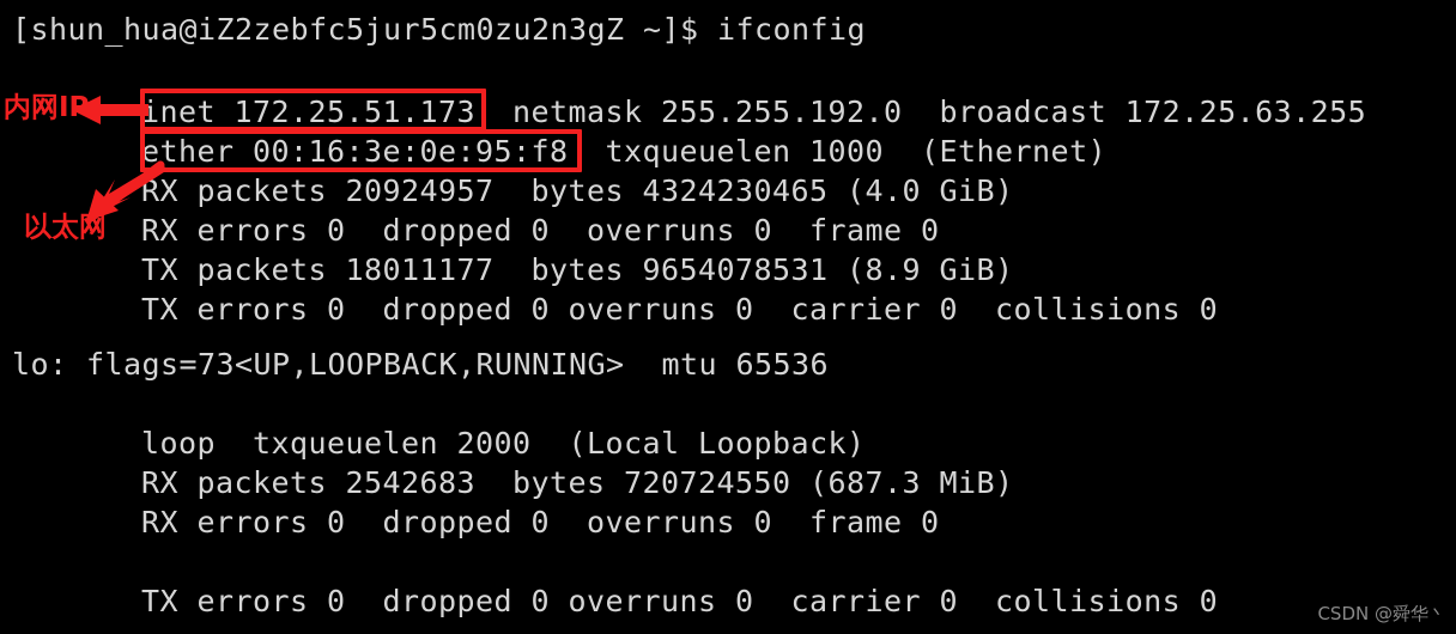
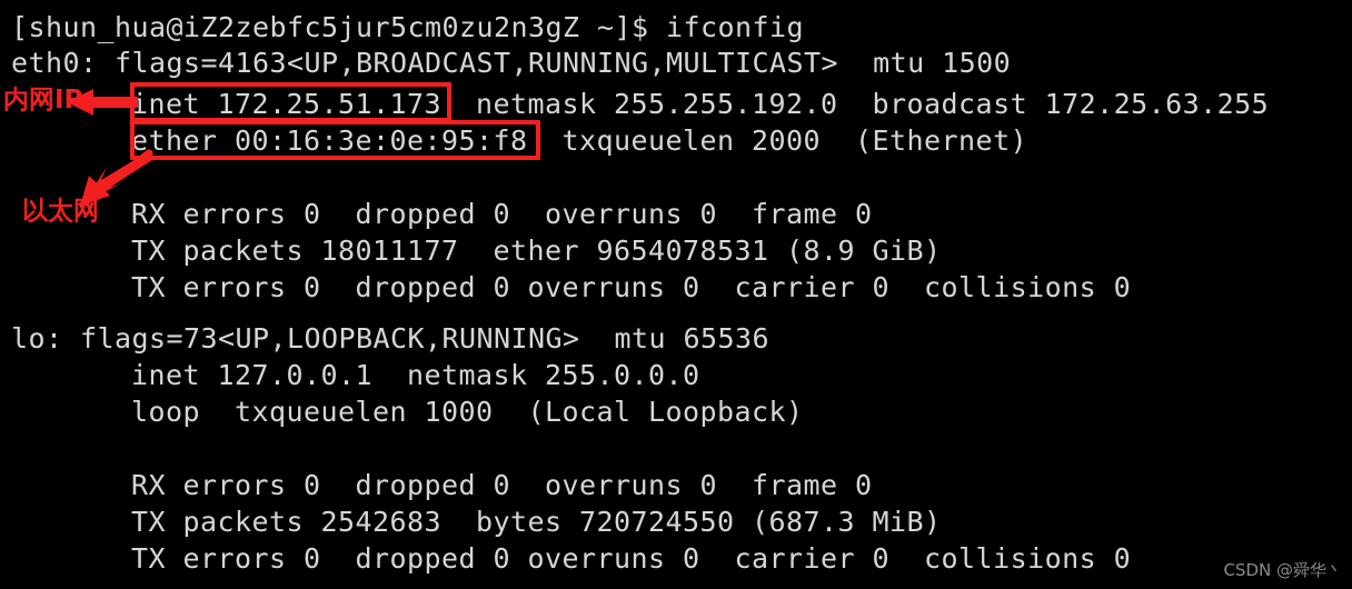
  [shun_hua@iZ2zebfc5jur5cm0zu2n3gZ ~]$ ifconfig
+ eth0: flags=4163<UP,BROADCAST,RUNNING,MULTICAST> mtu 1500
  inet 172.25.51.173 netmask 255.255.192.0 broadcast 172.25.63.255
- ether 00:16:3e:0e:95:f8 txqueuelen 1000 (Ethernet)
+ ether 00:16:3e:0e:95:f8 txqueuelen 2000 (Ethernet)
- RX packets 20924957 bytes 4324230465 (4.0 GiB)
  RX errors 0 dropped 0 overruns 0 frame 0
- TX packets 18011177 bytes 9654078531 (8.9 GiB)
+ TX packets 18011177 ether 9654078531 (8.9 GiB)
  TX errors 0 dropped 0 overruns 0 carrier 0 collisions 0
  lo: flags=73<UP,LOOPBACK,RUNNING> mtu 65536
+ inet 127.0.0.1 netmask 255.0.0.0
- loop txqueuelen 2000 (Local Loopback)
+ loop txqueuelen 1000 (Local Loopback)
- RX packets 2542683 bytes 720724550 (687.3 MiB)
  RX errors 0 dropped 0 overruns 0 frame 0
+ TX packets 2542683 bytes 720724550 (687.3 MiB)
  TX errors 0 dropped 0 overruns 0 carrier 0 collisions 0
  内网IP
  以太网
  CSDN @舜华丶
